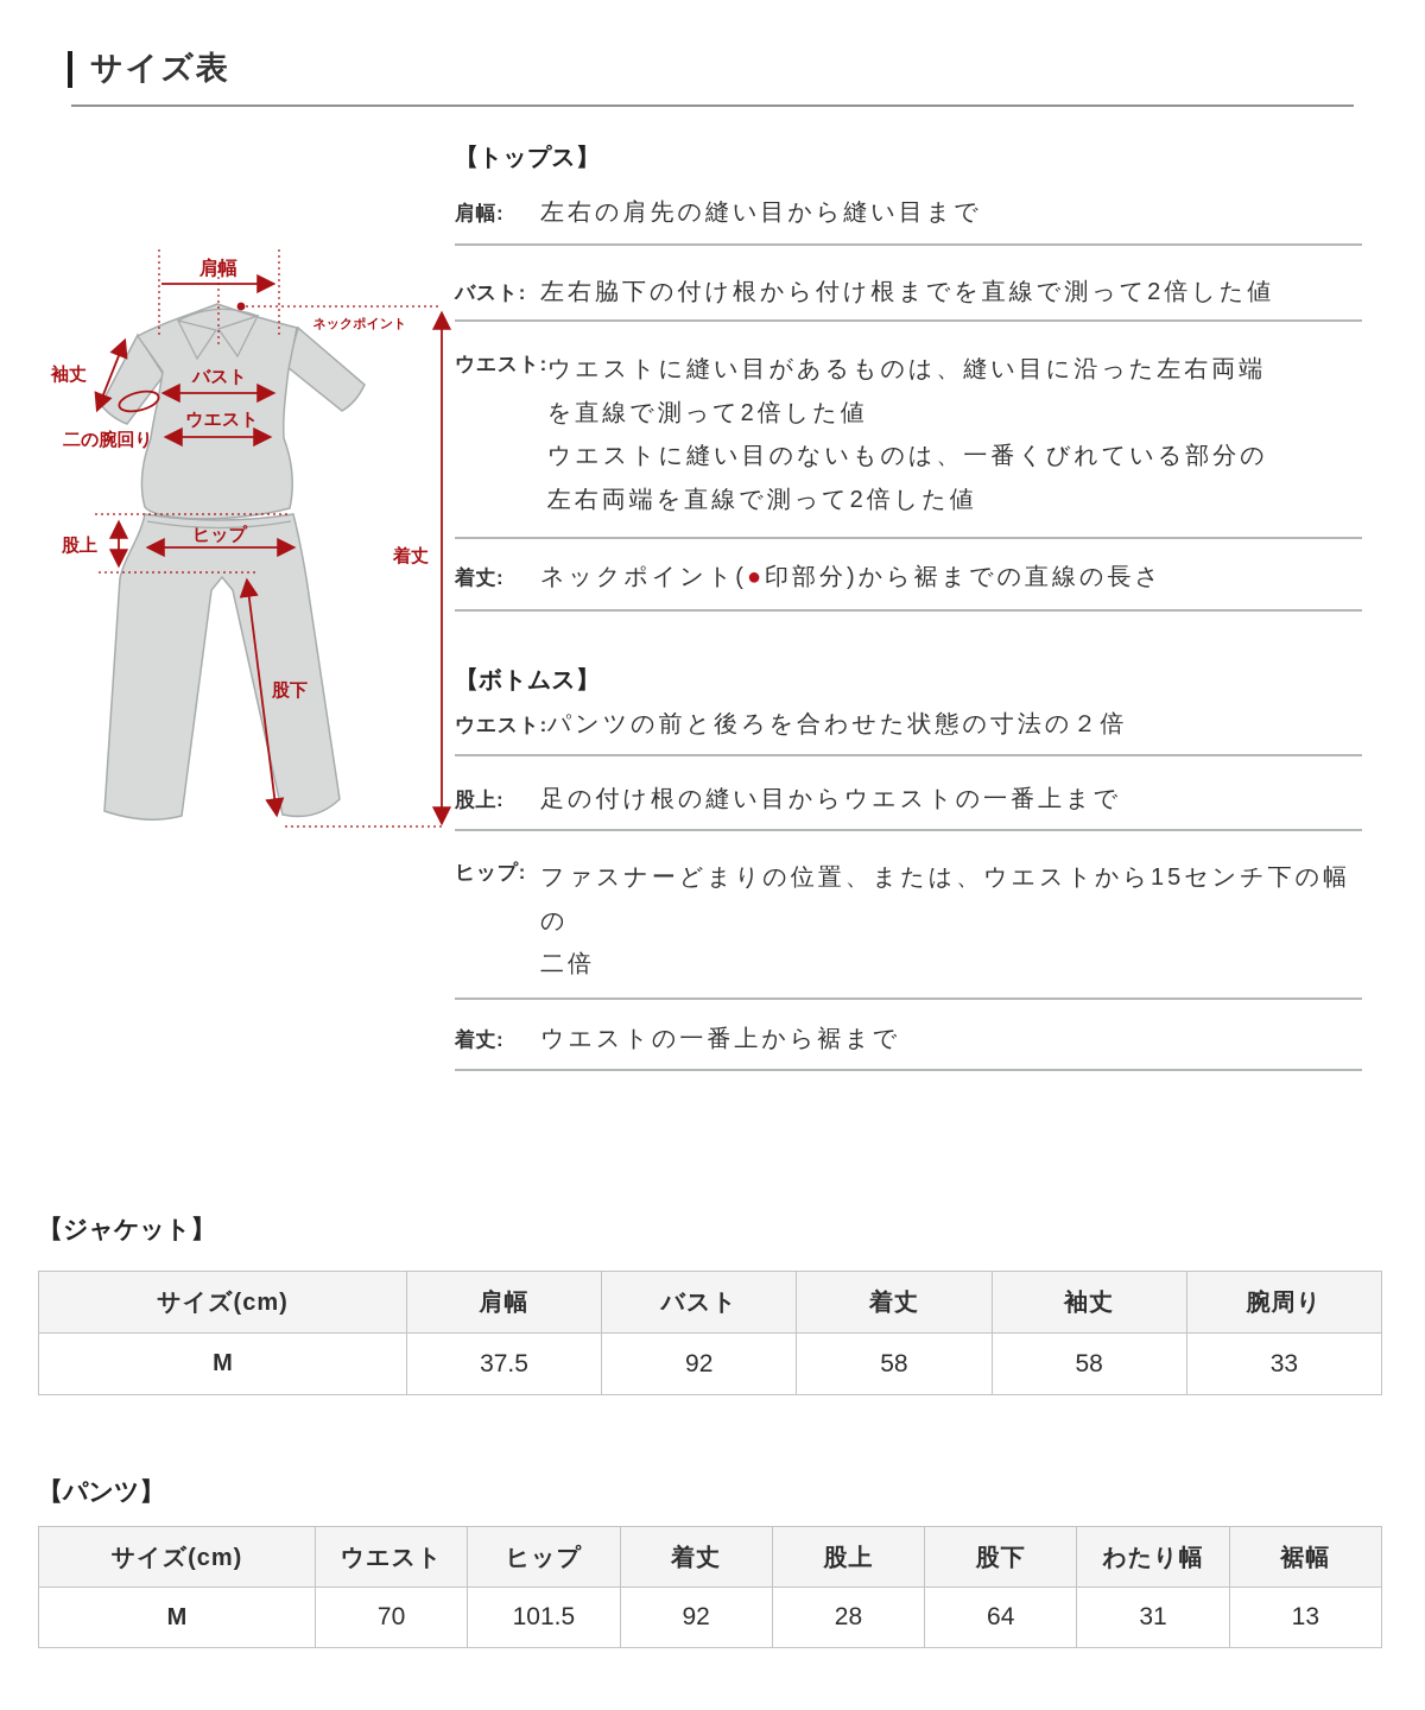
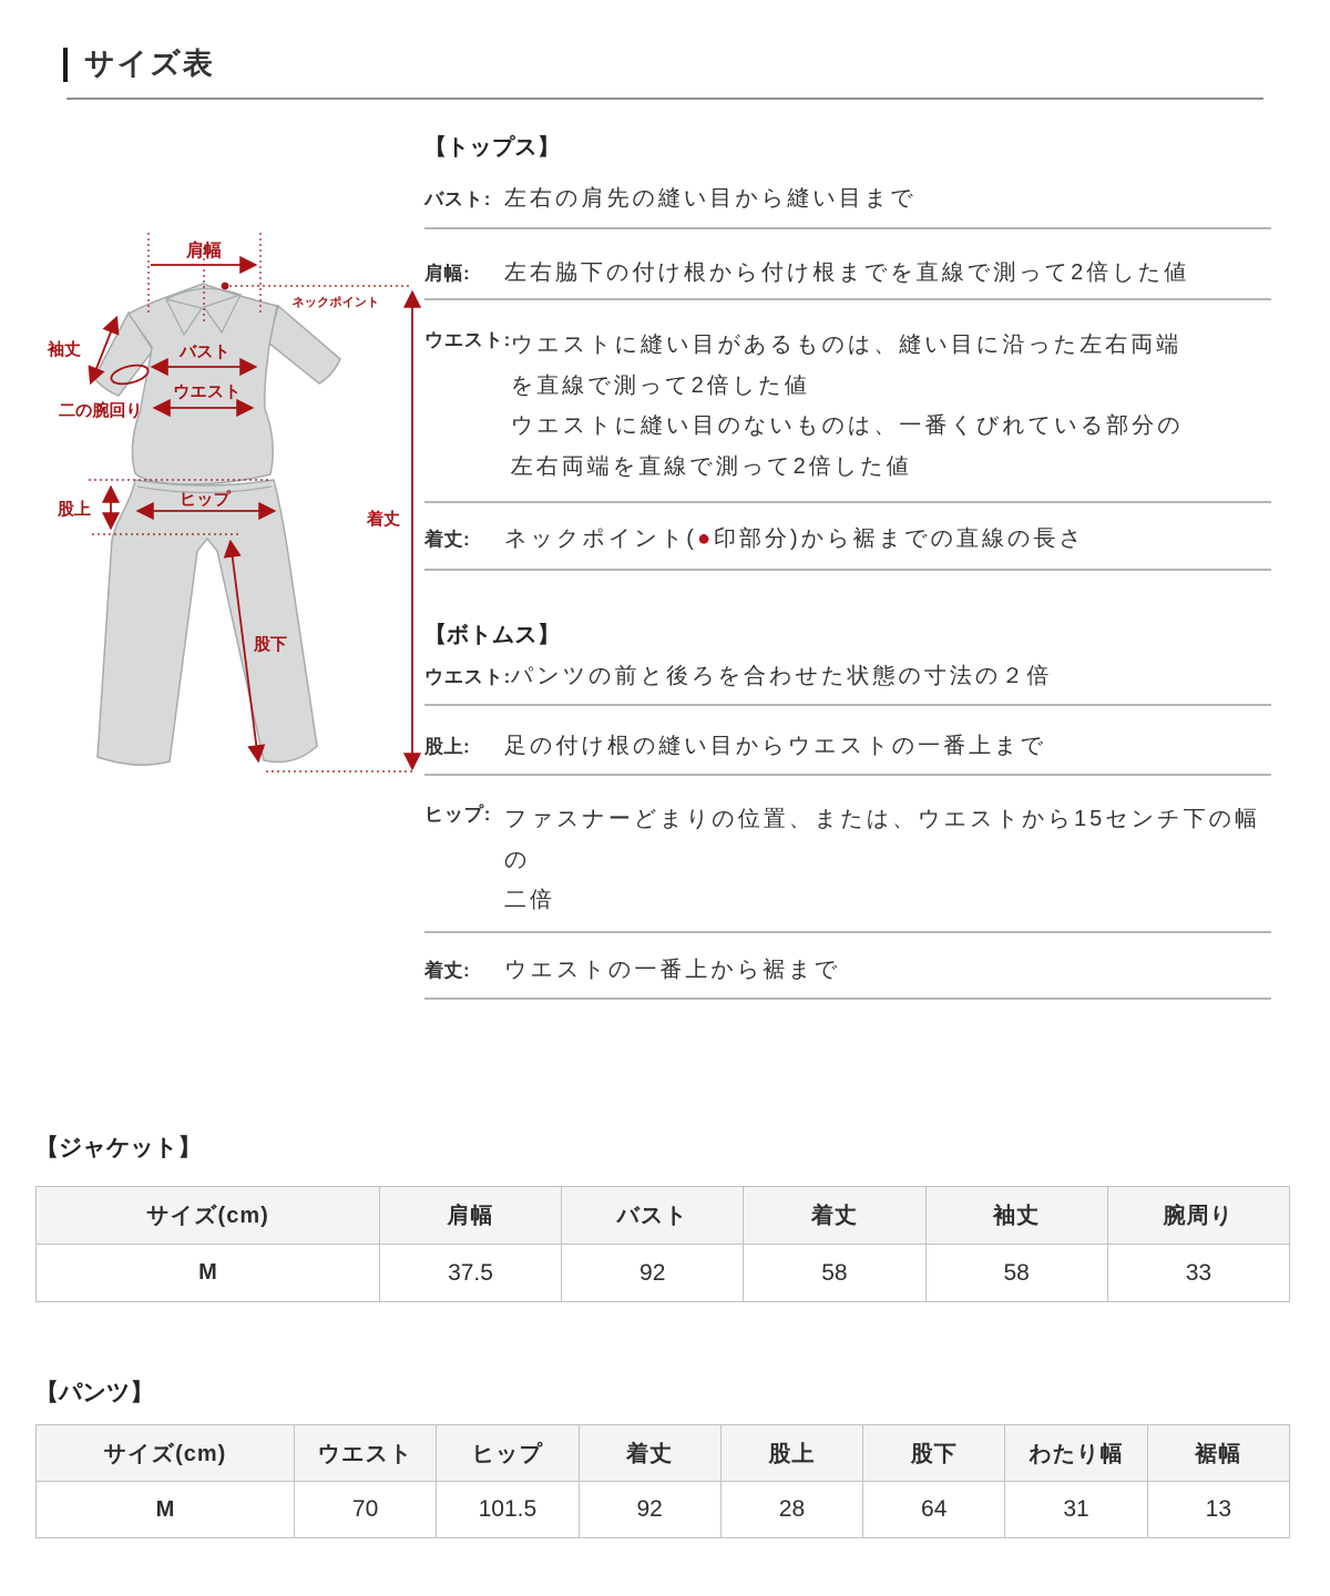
  サイズ表
  肩幅
  ネックポイント
  袖丈
  バスト
  ウエスト
  二の腕回り
  股上
  ヒップ
  股下
  着丈
  【トップス】
- 肩幅:
+ バスト:
  左右の肩先の縫い目から縫い目まで
- バスト:
+ 肩幅:
  左右脇下の付け根から付け根までを直線で測って2倍した値
  ウエスト:
  ウエストに縫い目があるものは、縫い目に沿った左右両端
  を直線で測って2倍した値
  ウエストに縫い目のないものは、一番くびれている部分の
  左右両端を直線で測って2倍した値
  着丈:
  ネックポイント(●印部分)から裾までの直線の長さ
  【ボトムス】
  ウエスト:
  パンツの前と後ろを合わせた状態の寸法の２倍
  股上:
  足の付け根の縫い目からウエストの一番上まで
  ヒップ:
  ファスナーどまりの位置、または、ウエストから15センチ下の幅の
  二倍
  着丈:
  ウエストの一番上から裾まで
  【ジャケット】
  サイズ(cm)	肩幅	バスト	着丈	袖丈	腕周り
  M	37.5	92	58	58	33
  【パンツ】
  サイズ(cm)	ウエスト	ヒップ	着丈	股上	股下	わたり幅	裾幅
  M	70	101.5	92	28	64	31	13
